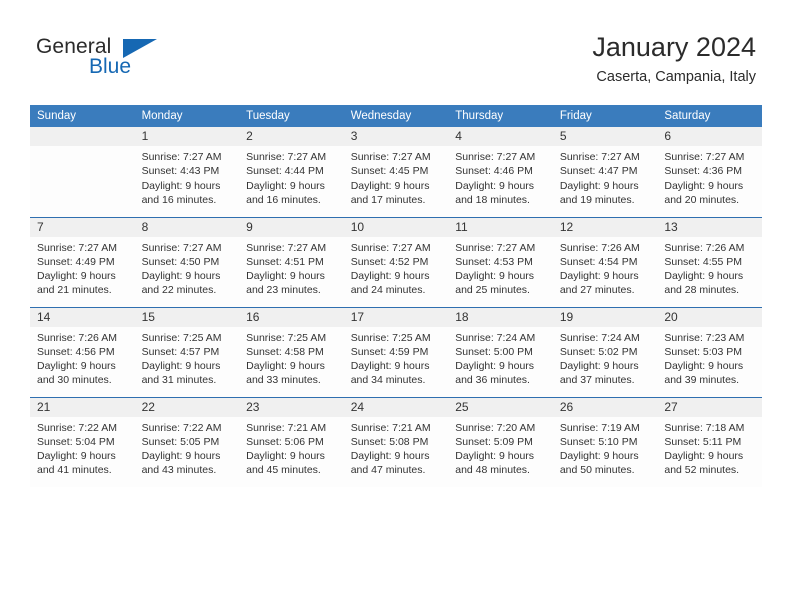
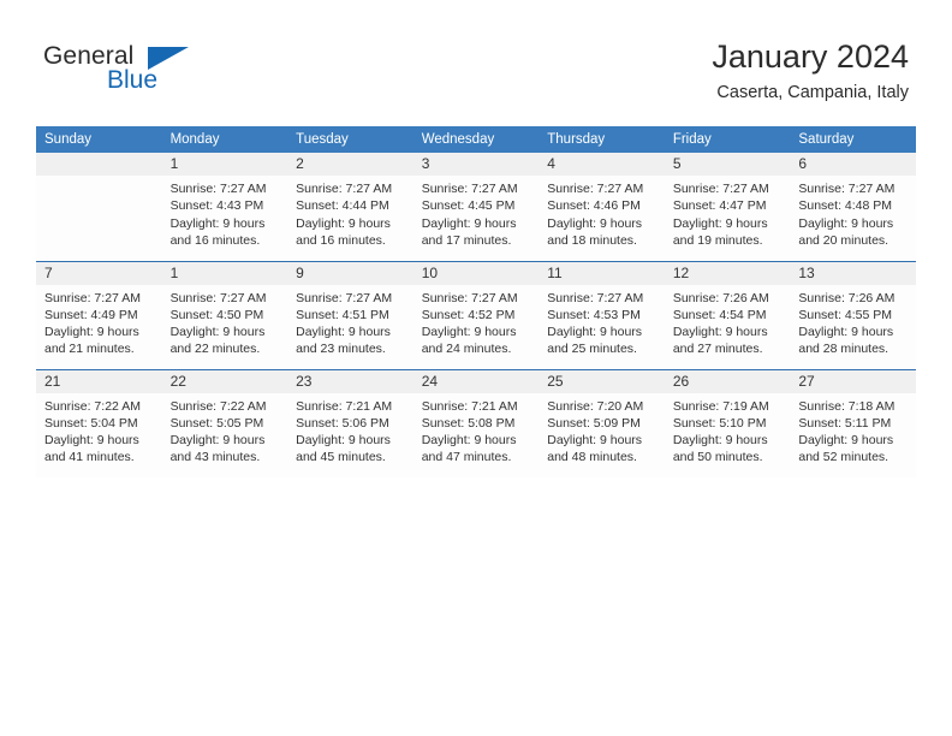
  General
  Blue
  January 2024
  Caserta, Campania, Italy
  Sunday	Monday	Tuesday	Wednesday	Thursday	Friday	Saturday
- 	1Sunrise: 7:27 AMSunset: 4:43 PMDaylight: 9 hoursand 16 minutes.	2Sunrise: 7:27 AMSunset: 4:44 PMDaylight: 9 hoursand 16 minutes.	3Sunrise: 7:27 AMSunset: 4:45 PMDaylight: 9 hoursand 17 minutes.	4Sunrise: 7:27 AMSunset: 4:46 PMDaylight: 9 hoursand 18 minutes.	5Sunrise: 7:27 AMSunset: 4:47 PMDaylight: 9 hoursand 19 minutes.	6Sunrise: 7:27 AMSunset: 4:36 PMDaylight: 9 hoursand 20 minutes.
+ 	1Sunrise: 7:27 AMSunset: 4:43 PMDaylight: 9 hoursand 16 minutes.	2Sunrise: 7:27 AMSunset: 4:44 PMDaylight: 9 hoursand 16 minutes.	3Sunrise: 7:27 AMSunset: 4:45 PMDaylight: 9 hoursand 17 minutes.	4Sunrise: 7:27 AMSunset: 4:46 PMDaylight: 9 hoursand 18 minutes.	5Sunrise: 7:27 AMSunset: 4:47 PMDaylight: 9 hoursand 19 minutes.	6Sunrise: 7:27 AMSunset: 4:48 PMDaylight: 9 hoursand 20 minutes.
- 7Sunrise: 7:27 AMSunset: 4:49 PMDaylight: 9 hoursand 21 minutes.	8Sunrise: 7:27 AMSunset: 4:50 PMDaylight: 9 hoursand 22 minutes.	9Sunrise: 7:27 AMSunset: 4:51 PMDaylight: 9 hoursand 23 minutes.	10Sunrise: 7:27 AMSunset: 4:52 PMDaylight: 9 hoursand 24 minutes.	11Sunrise: 7:27 AMSunset: 4:53 PMDaylight: 9 hoursand 25 minutes.	12Sunrise: 7:26 AMSunset: 4:54 PMDaylight: 9 hoursand 27 minutes.	13Sunrise: 7:26 AMSunset: 4:55 PMDaylight: 9 hoursand 28 minutes.
+ 7Sunrise: 7:27 AMSunset: 4:49 PMDaylight: 9 hoursand 21 minutes.	1Sunrise: 7:27 AMSunset: 4:50 PMDaylight: 9 hoursand 22 minutes.	9Sunrise: 7:27 AMSunset: 4:51 PMDaylight: 9 hoursand 23 minutes.	10Sunrise: 7:27 AMSunset: 4:52 PMDaylight: 9 hoursand 24 minutes.	11Sunrise: 7:27 AMSunset: 4:53 PMDaylight: 9 hoursand 25 minutes.	12Sunrise: 7:26 AMSunset: 4:54 PMDaylight: 9 hoursand 27 minutes.	13Sunrise: 7:26 AMSunset: 4:55 PMDaylight: 9 hoursand 28 minutes.
- 14Sunrise: 7:26 AMSunset: 4:56 PMDaylight: 9 hoursand 30 minutes.	15Sunrise: 7:25 AMSunset: 4:57 PMDaylight: 9 hoursand 31 minutes.	16Sunrise: 7:25 AMSunset: 4:58 PMDaylight: 9 hoursand 33 minutes.	17Sunrise: 7:25 AMSunset: 4:59 PMDaylight: 9 hoursand 34 minutes.	18Sunrise: 7:24 AMSunset: 5:00 PMDaylight: 9 hoursand 36 minutes.	19Sunrise: 7:24 AMSunset: 5:02 PMDaylight: 9 hoursand 37 minutes.	20Sunrise: 7:23 AMSunset: 5:03 PMDaylight: 9 hoursand 39 minutes.
  21Sunrise: 7:22 AMSunset: 5:04 PMDaylight: 9 hoursand 41 minutes.	22Sunrise: 7:22 AMSunset: 5:05 PMDaylight: 9 hoursand 43 minutes.	23Sunrise: 7:21 AMSunset: 5:06 PMDaylight: 9 hoursand 45 minutes.	24Sunrise: 7:21 AMSunset: 5:08 PMDaylight: 9 hoursand 47 minutes.	25Sunrise: 7:20 AMSunset: 5:09 PMDaylight: 9 hoursand 48 minutes.	26Sunrise: 7:19 AMSunset: 5:10 PMDaylight: 9 hoursand 50 minutes.	27Sunrise: 7:18 AMSunset: 5:11 PMDaylight: 9 hoursand 52 minutes.
